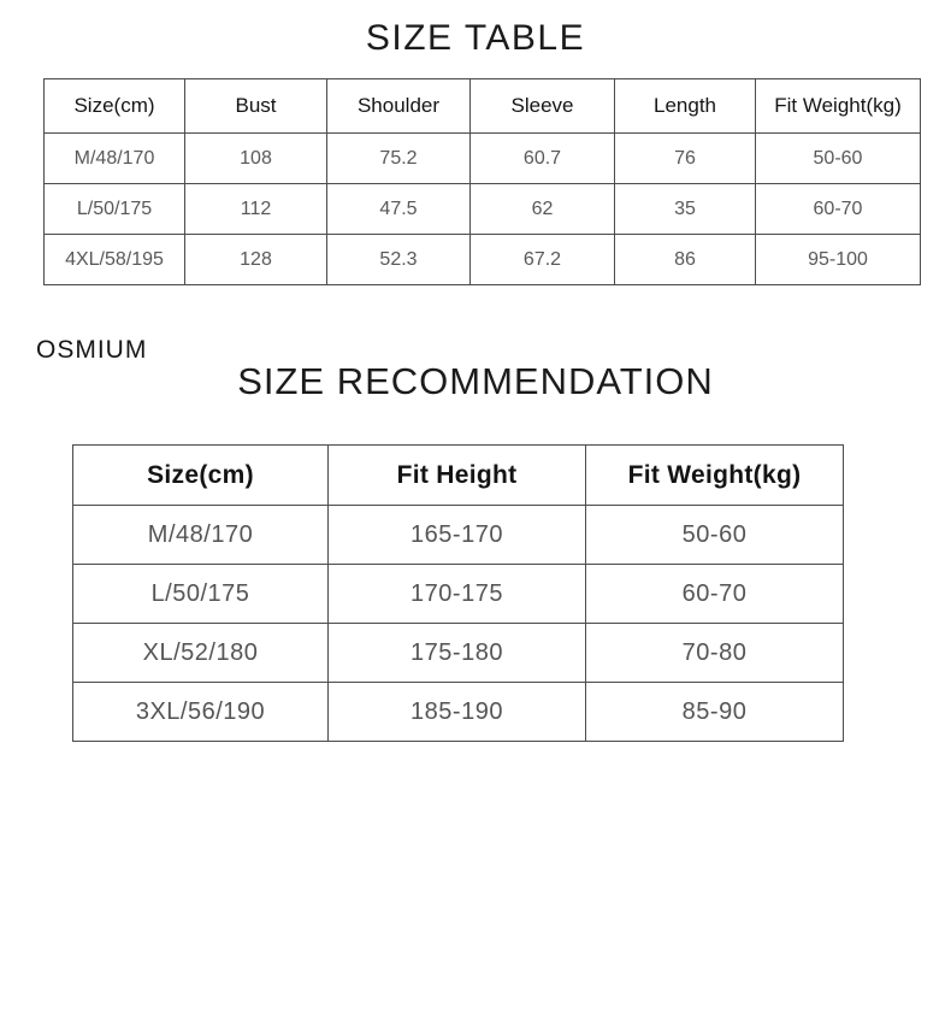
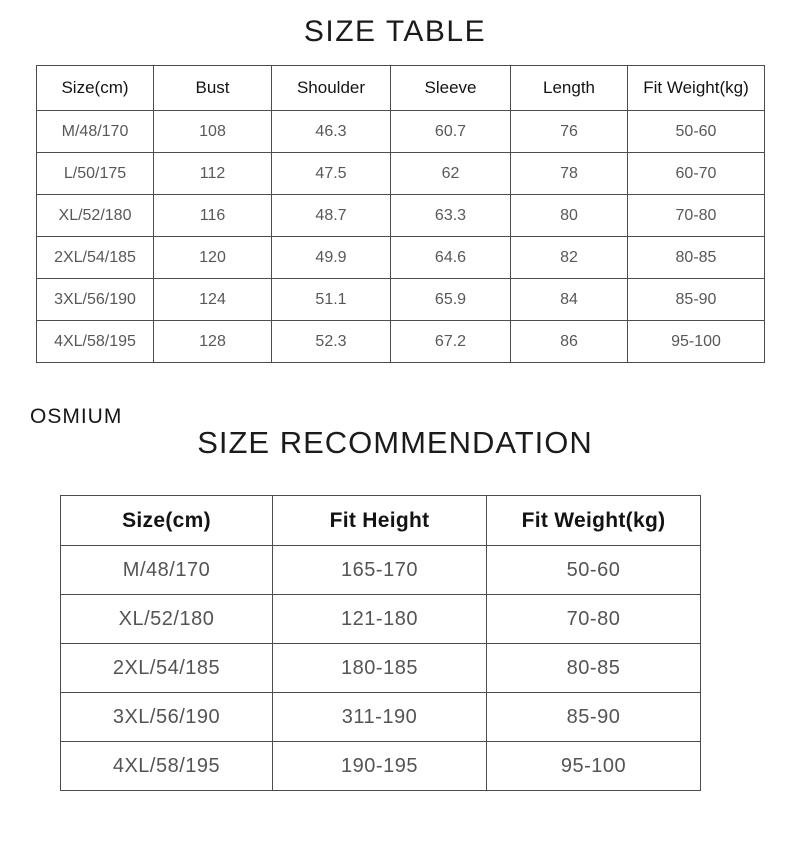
  SIZE TABLE
  Size(cm)	Bust	Shoulder	Sleeve	Length	Fit Weight(kg)
- M/48/170	108	75.2	60.7	76	50-60
+ M/48/170	108	46.3	60.7	76	50-60
- L/50/175	112	47.5	62	35	60-70
+ L/50/175	112	47.5	62	78	60-70
+ XL/52/180	116	48.7	63.3	80	70-80
+ 2XL/54/185	120	49.9	64.6	82	80-85
+ 3XL/56/190	124	51.1	65.9	84	85-90
  4XL/58/195	128	52.3	67.2	86	95-100
  OSMIUM
  SIZE RECOMMENDATION
  Size(cm)	Fit Height	Fit Weight(kg)
  M/48/170	165-170	50-60
- L/50/175	170-175	60-70
- XL/52/180	175-180	70-80
+ XL/52/180	121-180	70-80
+ 2XL/54/185	180-185	80-85
- 3XL/56/190	185-190	85-90
+ 3XL/56/190	311-190	85-90
+ 4XL/58/195	190-195	95-100
